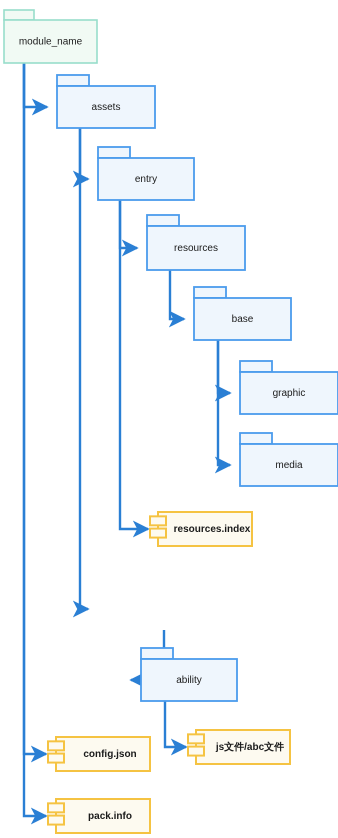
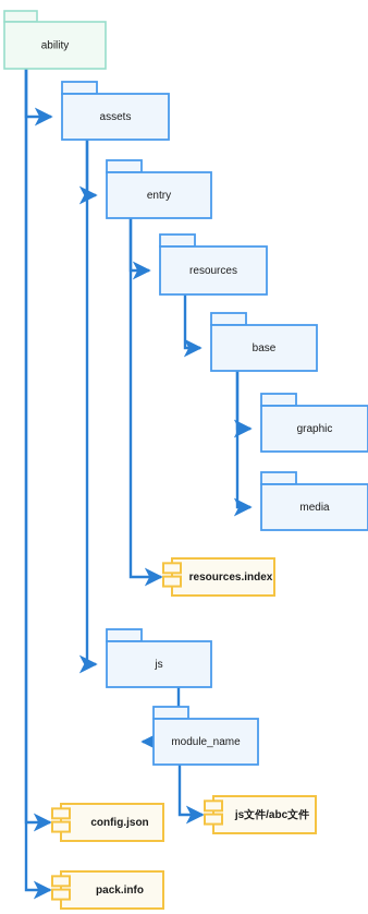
- module_name
+ ability
  assets
  entry
  resources
  base
  graphic
  media
  resources.index
+ js
- ability
+ module_name
  js文件/abc文件
  config.json
  pack.info
